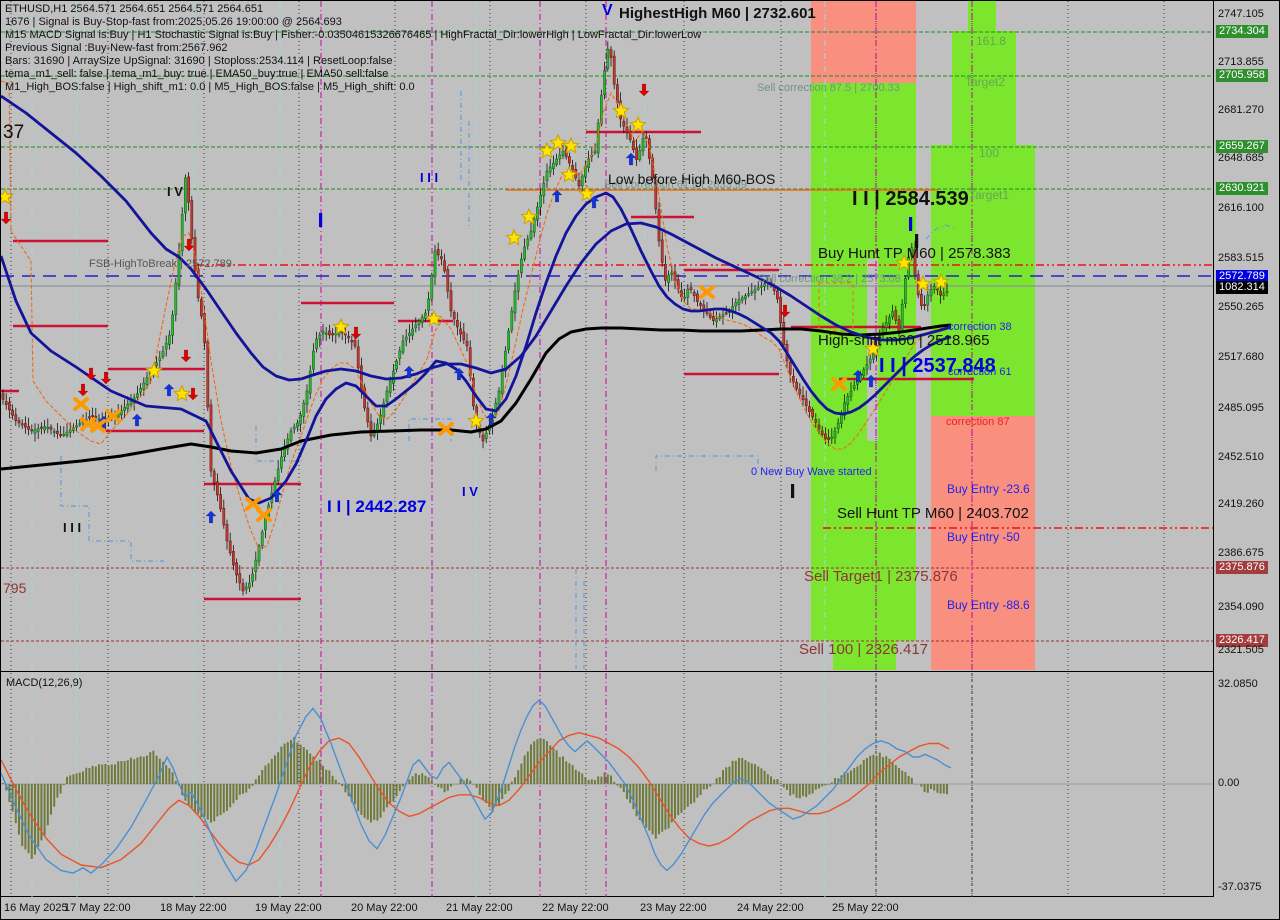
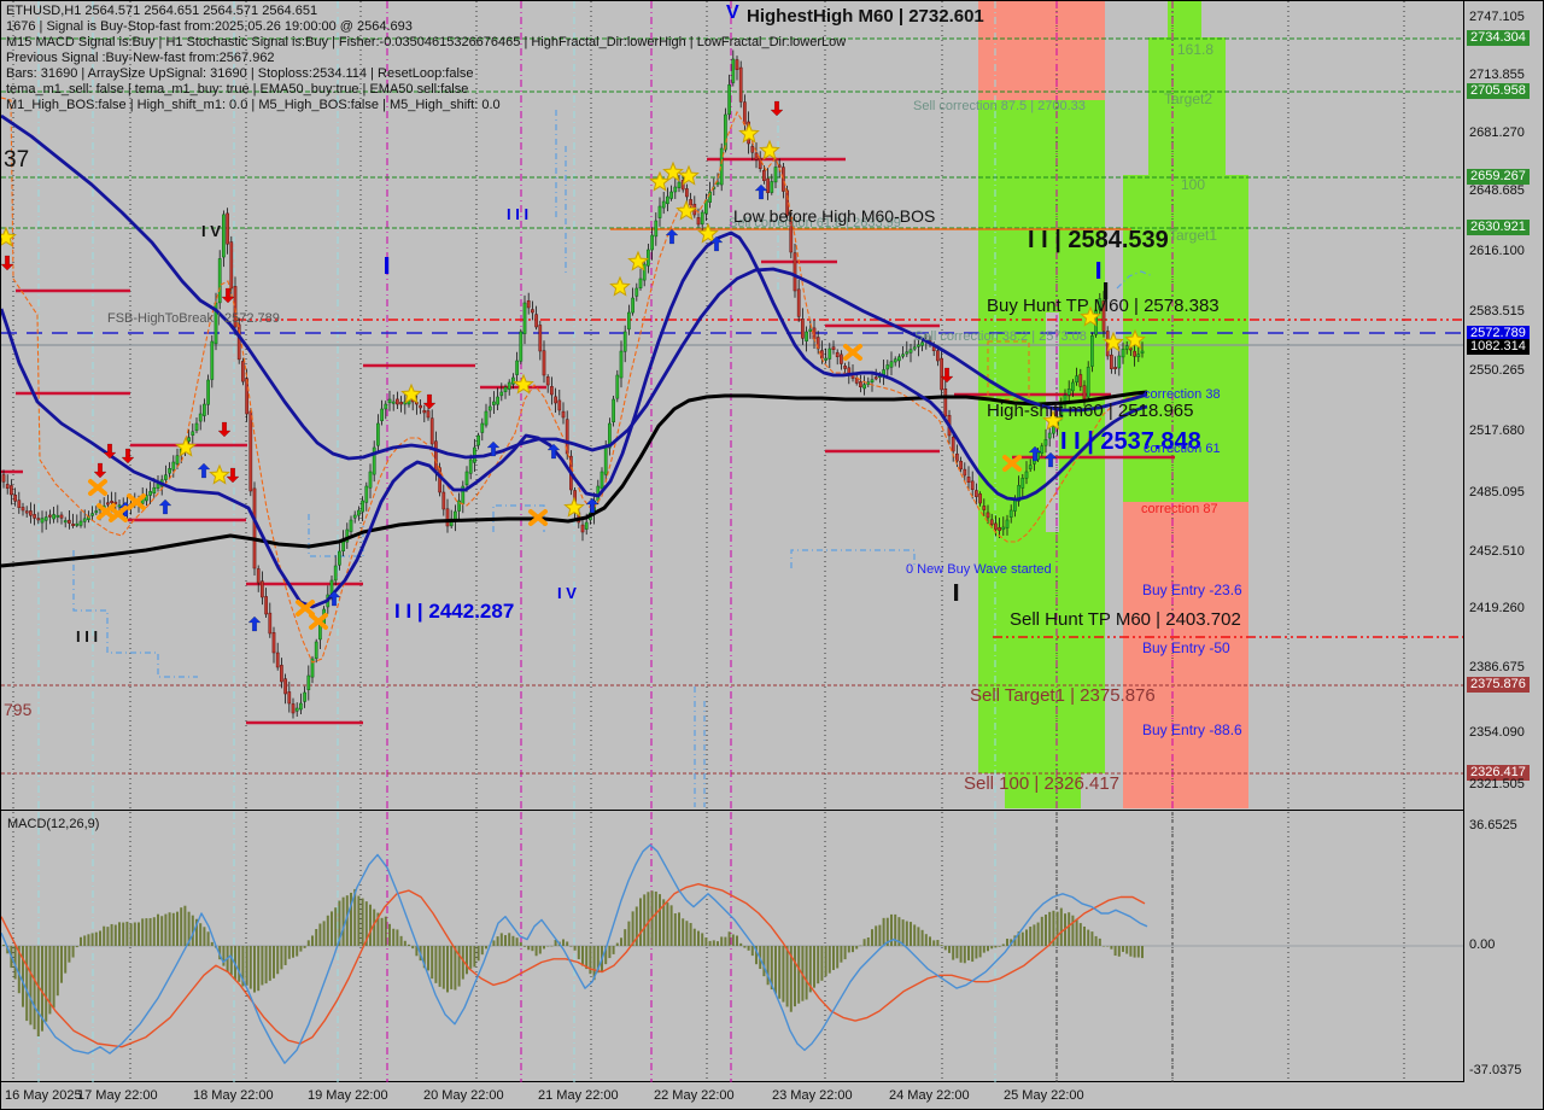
  V
  HighestHigh M60 | 2732.601
  ETHUSD,H1 2564.571 2564.651 2564.571 2564.651
  1676 | Signal is Buy-Stop-fast from:2025.05.26 19:00:00 @ 2564.693
  M15 MACD Signal is:Buy | H1 Stochastic Signal is:Buy | Fisher:-0.03504615326676465 | HighFractal_Dir:lowerHigh | LowFractal_Dir:lowerLow
  Previous Signal :Buy-New-fast from:2567.962
  Bars: 31690 | ArraySize UpSignal: 31690 | Stoploss:2534.114 | ResetLoop:false
  tema_m1_sell: false | tema_m1_buy: true | EMA50_buy:true | EMA50 sell:false
  M1_High_BOS:false | High_shift_m1: 0.0 | M5_High_BOS:false | M5_High_shift: 0.0
  Sell correction 87.5 | 2700.33
  161.8
  Target2
  100
  Target1
  Sell correction 61.8 | 2633.99
  Low before High M60-BOS
  I I | 2584.539
  Buy Hunt TP M60 | 2578.383
  Sell correction 38.2 | 2573.08
  High-shift m60 | 2518.965
  I I | 2537.848
  correction 38
  correction 61
  correction 87
  0 New Buy Wave started
  Buy Entry -23.6
  Sell Hunt TP M60 | 2403.702
  Buy Entry -50
  Sell Target1 | 2375.876
  Buy Entry -88.6
  Sell 100 | 2326.417
  FSB-HighToBreak | 2572.789
  37
  795
  I V
  I I I
  I I | 2442.287
  I V
  I I I
  MACD(12,26,9)
  2747.105
  2734.304
  2713.855
  2705.958
  2681.270
  2659.267
  2648.685
  2630.921
  2616.100
  2583.515
  2572.789
  1082.314
  2550.265
  2517.680
  2485.095
  2452.510
  2419.260
  2386.675
  2375.876
  2354.090
  2326.417
  2321.505
- 32.0850
+ 36.6525
  0.00
  -37.0375
  16 May 2025
  17 May 22:00
  18 May 22:00
  19 May 22:00
  20 May 22:00
  21 May 22:00
  22 May 22:00
  23 May 22:00
  24 May 22:00
  25 May 22:00
